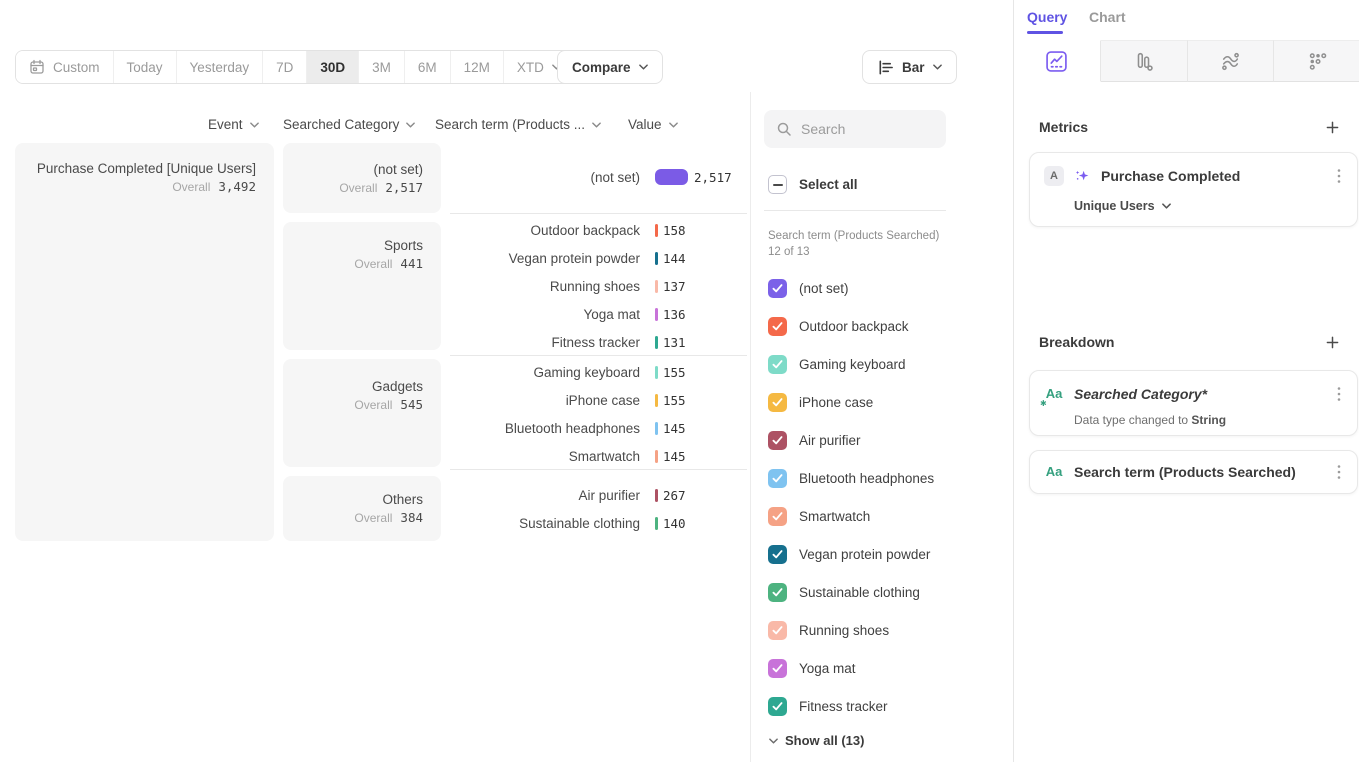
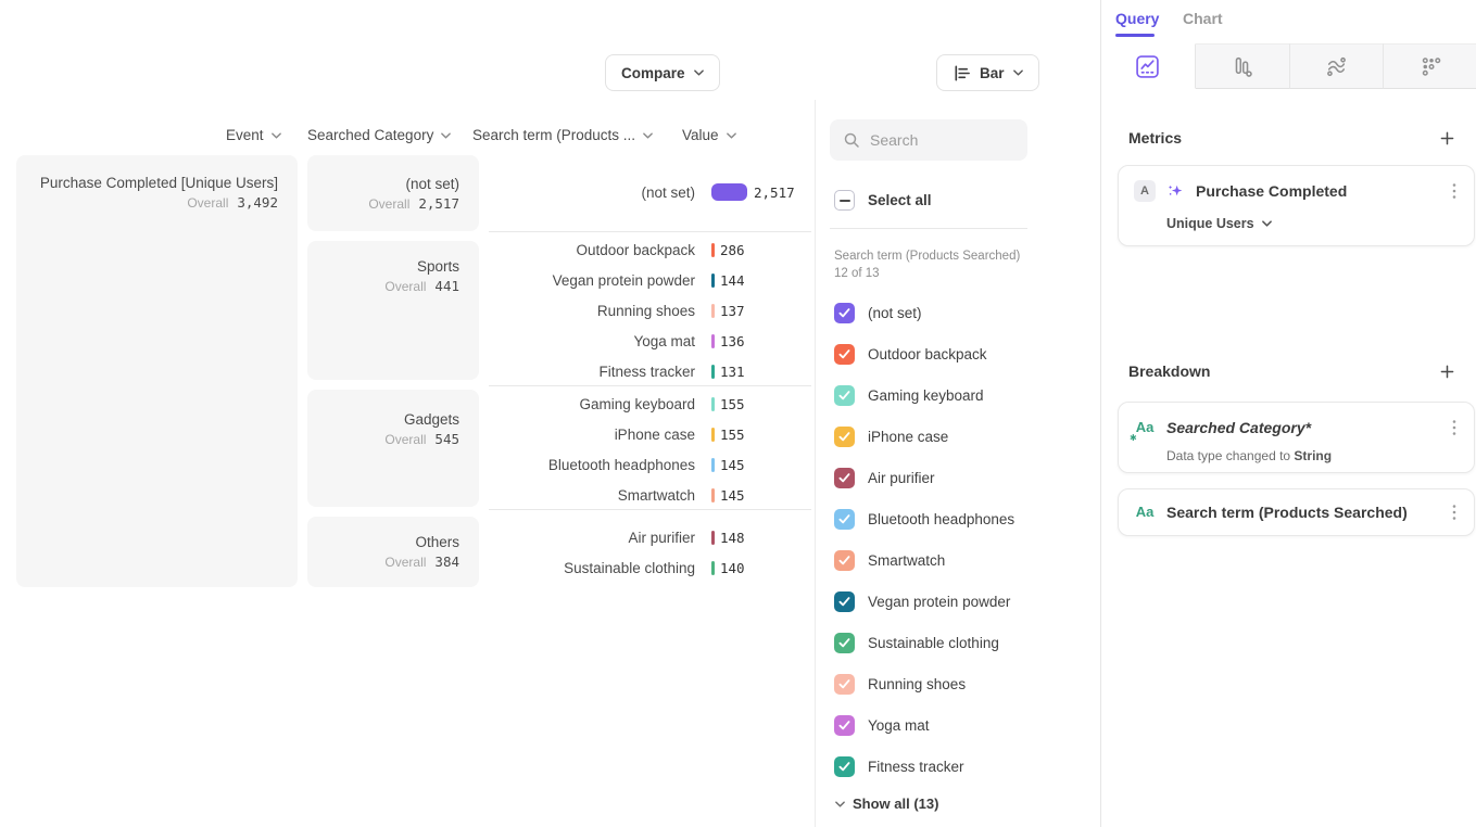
- Custom
- Today
- Yesterday
- 7D
- 30D
- 3M
- 6M
- 12M
- XTD
  Compare
  Bar
  Event
  Searched Category
  Search term (Products ...
  Value
  Purchase Completed [Unique Users]
  Overall
  3,492
  (not set)
  Overall
  2,517
  Sports
  Overall
  441
  Gadgets
  Overall
  545
  Others
  Overall
  384
  (not set)
  2,517
  Outdoor backpack
- 158
+ 286
  Vegan protein powder
  144
  Running shoes
  137
  Yoga mat
  136
  Fitness tracker
  131
  Gaming keyboard
  155
  iPhone case
  155
  Bluetooth headphones
  145
  Smartwatch
  145
  Air purifier
- 267
+ 148
  Sustainable clothing
  140
  Search
  Select all
  Search term (Products Searched) 12 of 13
  (not set)
  Outdoor backpack
  Gaming keyboard
  iPhone case
  Air purifier
  Bluetooth headphones
  Smartwatch
  Vegan protein powder
  Sustainable clothing
  Running shoes
  Yoga mat
  Fitness tracker
  Show all (13)
  Query
  Chart
  Metrics
  A
  Purchase Completed
  Unique Users
  Breakdown
  Aa
  ✱
  Searched Category*
  Data type changed to String
  Aa
  Search term (Products Searched)
